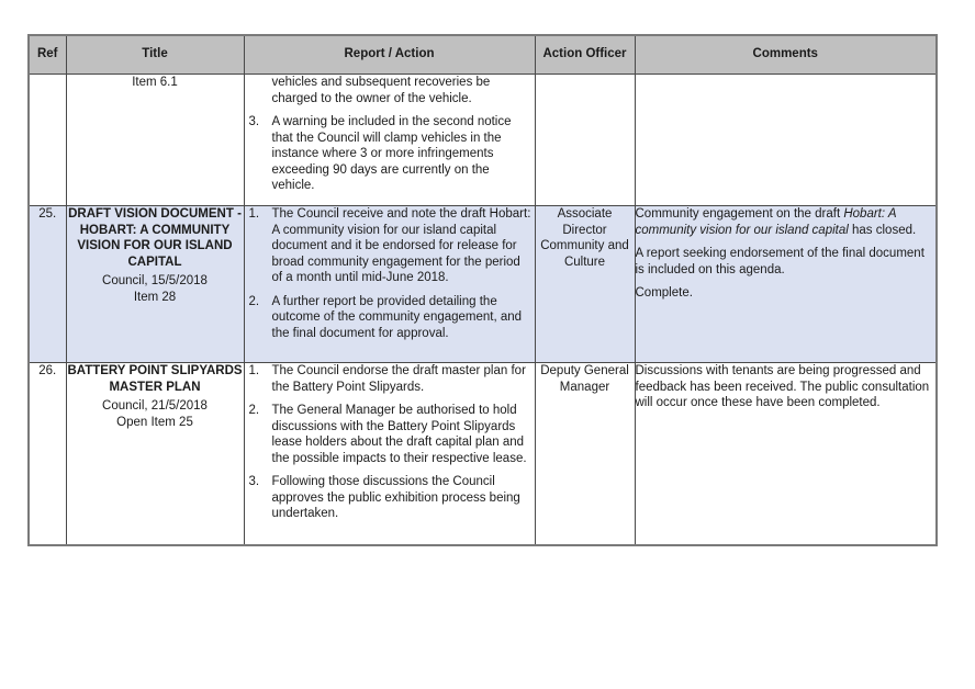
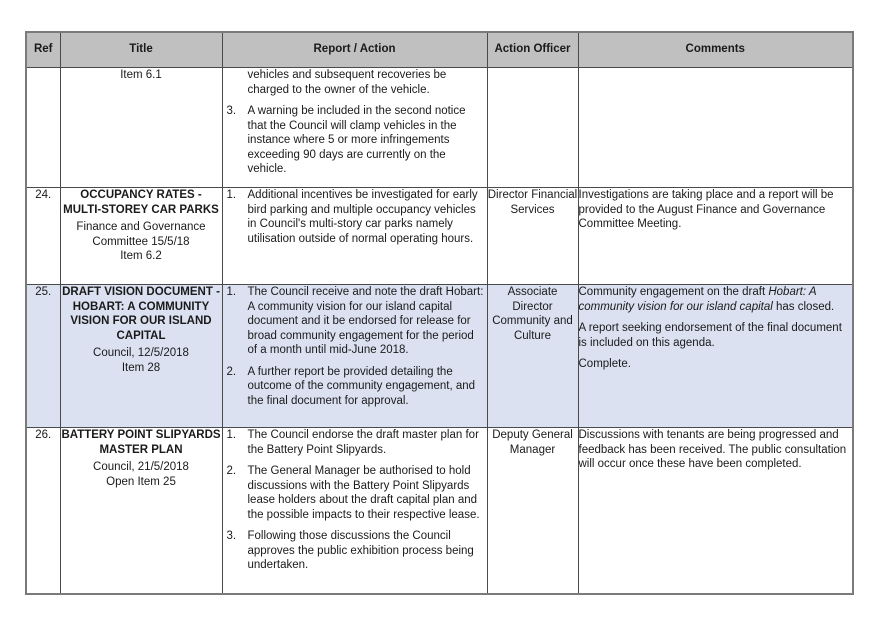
  Ref	Title	Report / Action	Action Officer	Comments
- 	Item 6.1	vehicles and subsequent recoveries be charged to the owner of the vehicle. 3. A warning be included in the second notice that the Council will clamp vehicles in the instance where 3 or more infringements exceeding 90 days are currently on the vehicle.
+ 	Item 6.1	vehicles and subsequent recoveries be charged to the owner of the vehicle. 3. A warning be included in the second notice that the Council will clamp vehicles in the instance where 5 or more infringements exceeding 90 days are currently on the vehicle.
+ 24.	OCCUPANCY RATES - MULTI-STOREY CAR PARKS Finance and Governance Committee 15/5/18 Item 6.2	1. Additional incentives be investigated for early bird parking and multiple occupancy vehicles in Council's multi-story car parks namely utilisation outside of normal operating hours.	Director Financial Services	Investigations are taking place and a report will be provided to the August Finance and Governance Committee Meeting.
- 25.	DRAFT VISION DOCUMENT - HOBART: A COMMUNITY VISION FOR OUR ISLAND CAPITAL Council, 15/5/2018 Item 28	1. The Council receive and note the draft Hobart: A community vision for our island capital document and it be endorsed for release for broad community engagement for the period of a month until mid-June 2018. 2. A further report be provided detailing the outcome of the community engagement, and the final document for approval.	Associate Director Community and Culture	Community engagement on the draft Hobart: A community vision for our island capital has closed. A report seeking endorsement of the final document is included on this agenda. Complete.
+ 25.	DRAFT VISION DOCUMENT - HOBART: A COMMUNITY VISION FOR OUR ISLAND CAPITAL Council, 12/5/2018 Item 28	1. The Council receive and note the draft Hobart: A community vision for our island capital document and it be endorsed for release for broad community engagement for the period of a month until mid-June 2018. 2. A further report be provided detailing the outcome of the community engagement, and the final document for approval.	Associate Director Community and Culture	Community engagement on the draft Hobart: A community vision for our island capital has closed. A report seeking endorsement of the final document is included on this agenda. Complete.
  26.	BATTERY POINT SLIPYARDS MASTER PLAN Council, 21/5/2018 Open Item 25	1. The Council endorse the draft master plan for the Battery Point Slipyards. 2. The General Manager be authorised to hold discussions with the Battery Point Slipyards lease holders about the draft capital plan and the possible impacts to their respective lease. 3. Following those discussions the Council approves the public exhibition process being undertaken.	Deputy General Manager	Discussions with tenants are being progressed and feedback has been received. The public consultation will occur once these have been completed.
